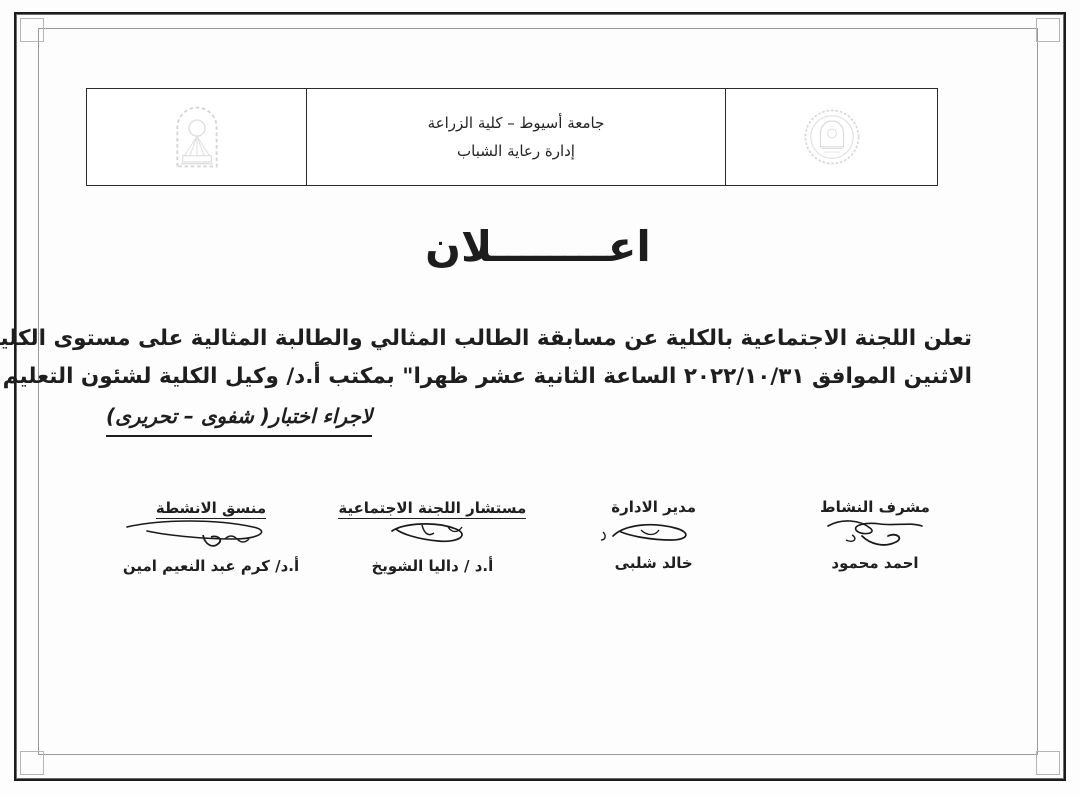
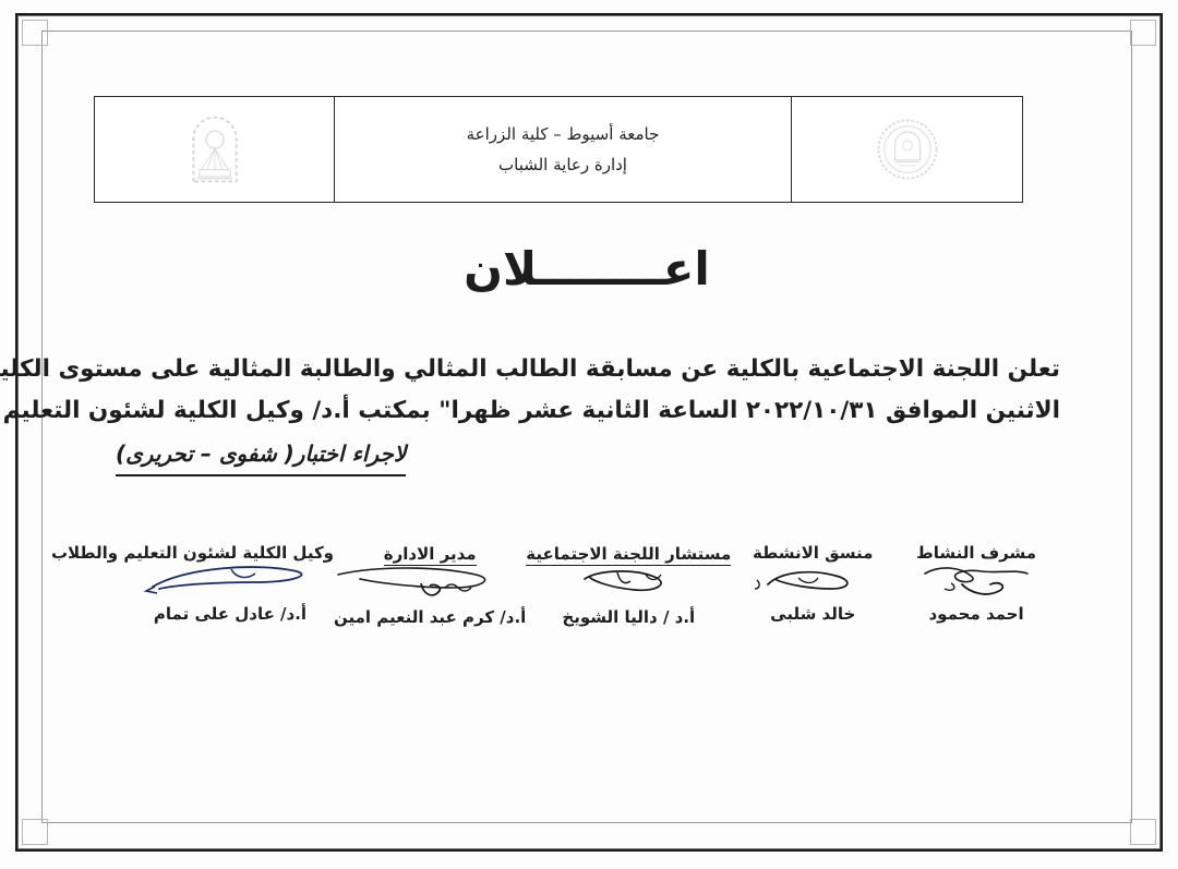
  جامعة أسيوط – كلية الزراعة
  إدارة رعاية الشباب
  اعــــــــلان
  تعلن اللجنة الاجتماعية بالكلية عن مسابقة الطالب المثالي والطالبة المثالية على مستوى الكلي
  الاثنين الموافق ٢٠٢٢/١٠/٣١ الساعة الثانية عشر ظهرا" بمكتب أ.د/ وكيل الكلية لشئون التعليم
  لاجراء اختبار( شفوى – تحريرى)
  مشرف النشاط
  احمد محمود
- مدير الادارة
+ منسق الانشطة
  خالد شلبى
  مستشار اللجنة الاجتماعية
  أ.د / داليا الشويخ
- منسق الانشطة
+ مدير الادارة
  أ.د/ كرم عبد النعيم امين
+ وكيل الكلية لشئون التعليم والطلاب
+ أ.د/ عادل على تمام
